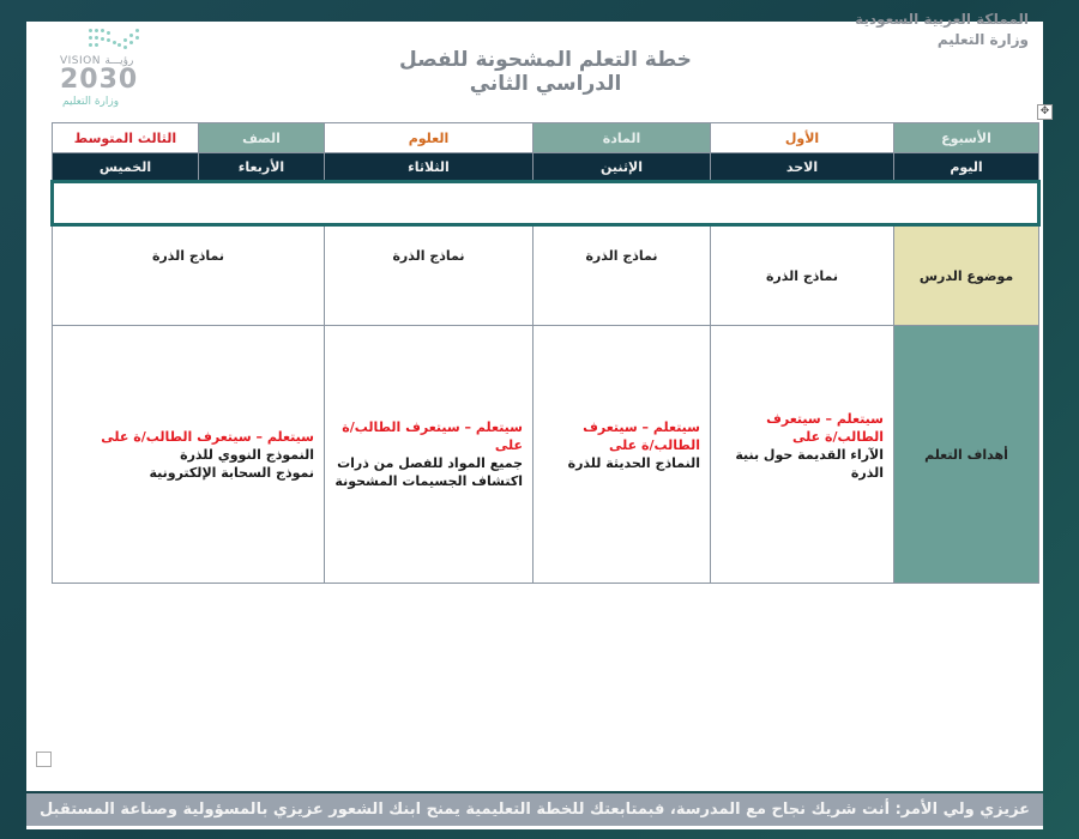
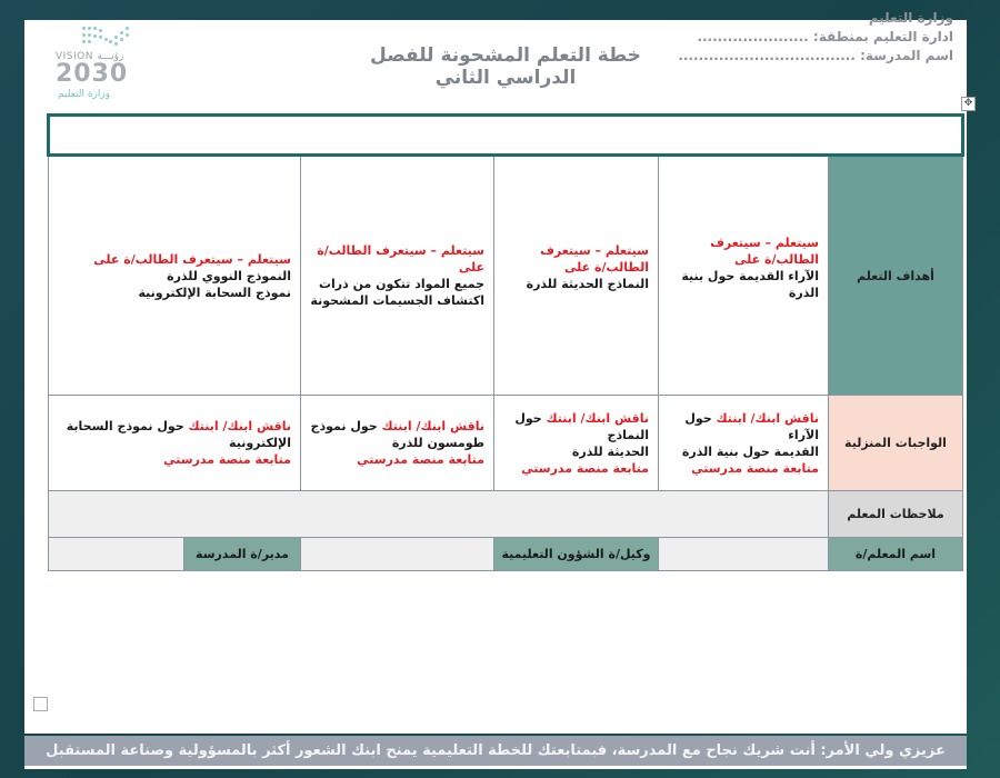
  VISION رؤيـــة
  2030
  وزارة التعليم
  خطة التعلم المشحونة للفصل الدراسي الثاني
- المملكة العربية السعودية
  وزارة التعليم
+ ادارة التعليم بمنطقة: ......................
+ اسم المدرسة: ...................................
  ✥
- الأسبوع	الأول	المادة	العلوم	الصف	الثالث المتوسط
- اليوم	الاحد	الإثنين	الثلاثاء	الأربعاء	الخميس
- موضوع الدرس	نماذج الذرة	نماذج الذرة	نماذج الذرة	نماذج الذرة
- أهداف التعلم	سيتعلم – سيتعرف الطالب/ة على الآراء القديمة حول بنية الذرة	سيتعلم – سيتعرف الطالب/ة على النماذج الحديثة للذرة	سيتعلم – سيتعرف الطالب/ة على جميع المواد للفصل من ذرات اكتشاف الجسيمات المشحونة	سيتعلم – سيتعرف الطالب/ة على النموذج النووي للذرة نموذج السحابة الإلكترونية
+ أهداف التعلم	سيتعلم – سيتعرف الطالب/ة على الآراء القديمة حول بنية الذرة	سيتعلم – سيتعرف الطالب/ة على النماذج الحديثة للذرة	سيتعلم – سيتعرف الطالب/ة على جميع المواد تتكون من ذرات اكتشاف الجسيمات المشحونة	سيتعلم – سيتعرف الطالب/ة على النموذج النووي للذرة نموذج السحابة الإلكترونية
+ الواجبات المنزلية	ناقش ابنك/ ابنتك حول الآراء القديمة حول بنية الذرة متابعة منصة مدرستي	ناقش ابنك/ ابنتك حول النماذج الحديثة للذرة متابعة منصة مدرستي	ناقش ابنك/ ابنتك حول نموذج طومسون للذرة متابعة منصة مدرستي	ناقش ابنك/ ابنتك حول نموذج السحابة الإلكترونية متابعة منصة مدرستي
+ ملاحظات المعلم
+ اسم المعلم/ة		وكيل/ة الشؤون التعليمية		مدير/ة المدرسة
- عزيزي ولي الأمر: أنت شريك نجاح مع المدرسة، فبمتابعتك للخطة التعليمية يمنح ابنك الشعور عزيزي بالمسؤولية وصناعة المستقبل
+ عزيزي ولي الأمر: أنت شريك نجاح مع المدرسة، فبمتابعتك للخطة التعليمية يمنح ابنك الشعور أكثر بالمسؤولية وصناعة المستقبل
